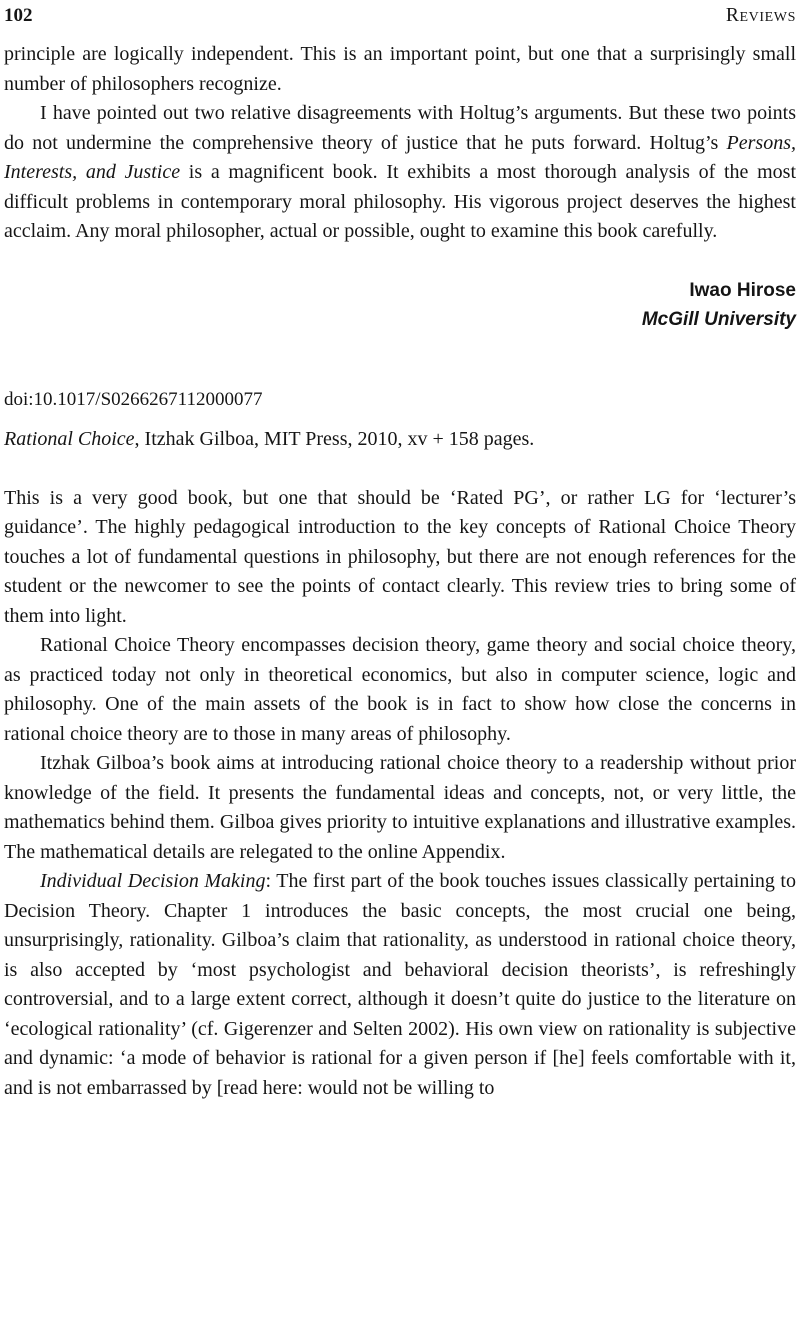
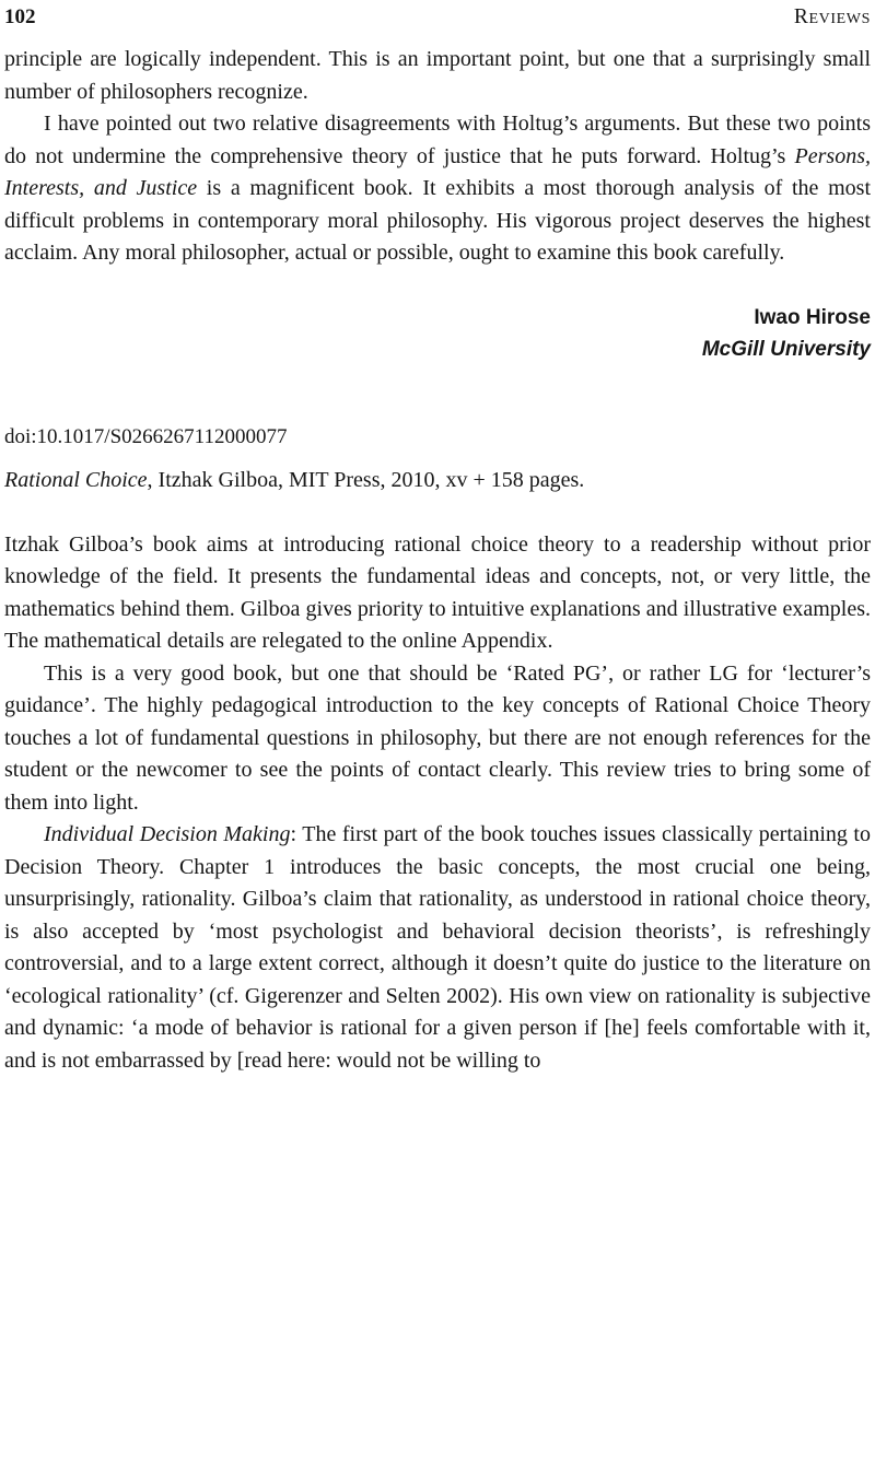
  102
  Reviews
  principle are logically independent. This is an important point, but one that a surprisingly small number of philosophers recognize.
  I have pointed out two relative disagreements with Holtug’s arguments. But these two points do not undermine the comprehensive theory of justice that he puts forward. Holtug’s Persons, Interests, and Justice is a magnificent book. It exhibits a most thorough analysis of the most difficult problems in contemporary moral philosophy. His vigorous project deserves the highest acclaim. Any moral philosopher, actual or possible, ought to examine this book carefully.
  Iwao Hirose
  McGill University
  doi:10.1017/S0266267112000077
  Rational Choice, Itzhak Gilboa, MIT Press, 2010, xv + 158 pages.
- This is a very good book, but one that should be ‘Rated PG’, or rather LG for ‘lecturer’s guidance’. The highly pedagogical introduction to the key concepts of Rational Choice Theory touches a lot of fundamental questions in philosophy, but there are not enough references for the student or the newcomer to see the points of contact clearly. This review tries to bring some of them into light.
+ Itzhak Gilboa’s book aims at introducing rational choice theory to a readership without prior knowledge of the field. It presents the fundamental ideas and concepts, not, or very little, the mathematics behind them. Gilboa gives priority to intuitive explanations and illustrative examples. The mathematical details are relegated to the online Appendix.
- Rational Choice Theory encompasses decision theory, game theory and social choice theory, as practiced today not only in theoretical economics, but also in computer science, logic and philosophy. One of the main assets of the book is in fact to show how close the concerns in rational choice theory are to those in many areas of philosophy.
- Itzhak Gilboa’s book aims at introducing rational choice theory to a readership without prior knowledge of the field. It presents the fundamental ideas and concepts, not, or very little, the mathematics behind them. Gilboa gives priority to intuitive explanations and illustrative examples. The mathematical details are relegated to the online Appendix.
+ This is a very good book, but one that should be ‘Rated PG’, or rather LG for ‘lecturer’s guidance’. The highly pedagogical introduction to the key concepts of Rational Choice Theory touches a lot of fundamental questions in philosophy, but there are not enough references for the student or the newcomer to see the points of contact clearly. This review tries to bring some of them into light.
  Individual Decision Making: The first part of the book touches issues classically pertaining to Decision Theory. Chapter 1 introduces the basic concepts, the most crucial one being, unsurprisingly, rationality. Gilboa’s claim that rationality, as understood in rational choice theory, is also accepted by ‘most psychologist and behavioral decision theorists’, is refreshingly controversial, and to a large extent correct, although it doesn’t quite do justice to the literature on ‘ecological rationality’ (cf. Gigerenzer and Selten 2002). His own view on rationality is subjective and dynamic: ‘a mode of behavior is rational for a given person if [he] feels comfortable with it, and is not embarrassed by [read here: would not be willing to
